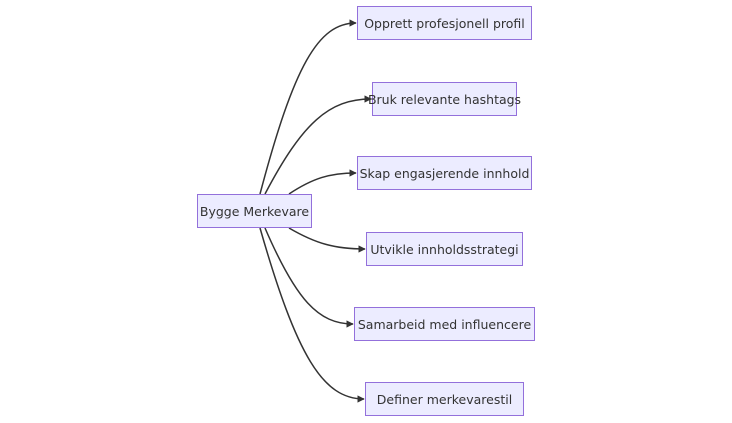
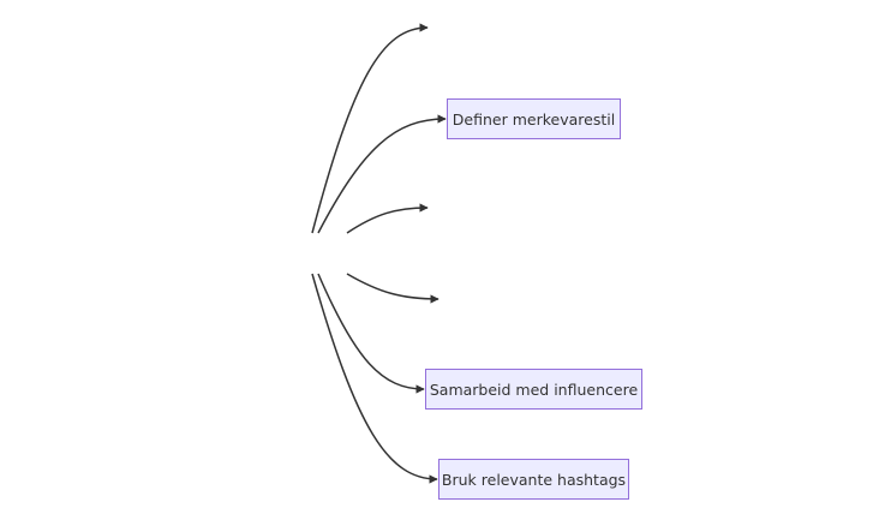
- Bygge Merkevare
- Opprett profesjonell profil
- Bruk relevante hashtags
+ Definer merkevarestil
- Skap engasjerende innhold
- Utvikle innholdsstrategi
  Samarbeid med influencere
- Definer merkevarestil
+ Bruk relevante hashtags
